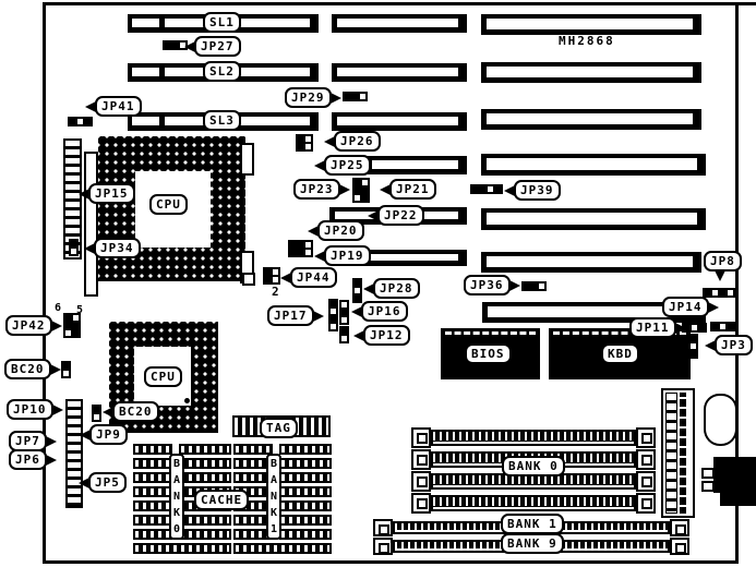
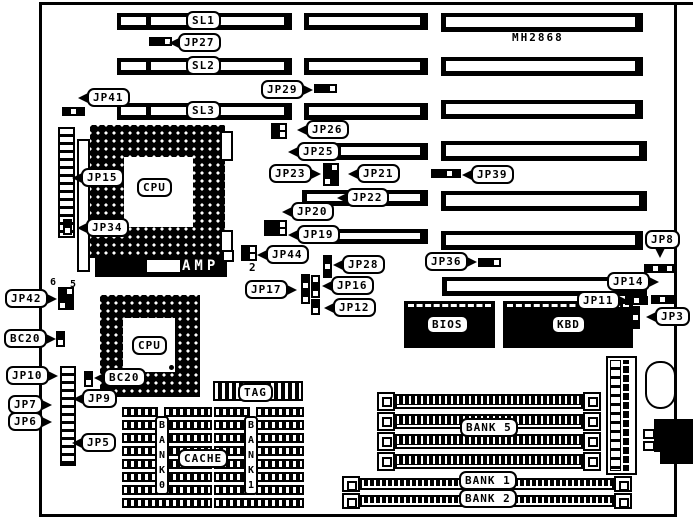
  MH2868
+ AMP
  SL1
  SL2
  SL3
  JP27
  JP29
  JP41
  JP26
  JP25
  JP23
  JP21
  JP39
  JP22
  JP20
  JP19
  JP8
  JP44
  JP36
  JP28
  JP14
  JP17
  JP16
  JP11
  JP12
  JP3
  JP42
  BC20
  JP15
  JP34
  JP10
  BC20
  JP9
  JP7
  JP6
  JP5
  CPU
  CPU
  BIOS
  KBD
  TAG
  CACHE
- BANK 0
+ BANK 5
  BANK 1
- BANK 9
+ BANK 2
  2
  6
  5
  B
  A
  N
  K
  0
  B
  A
  N
  K
  1
